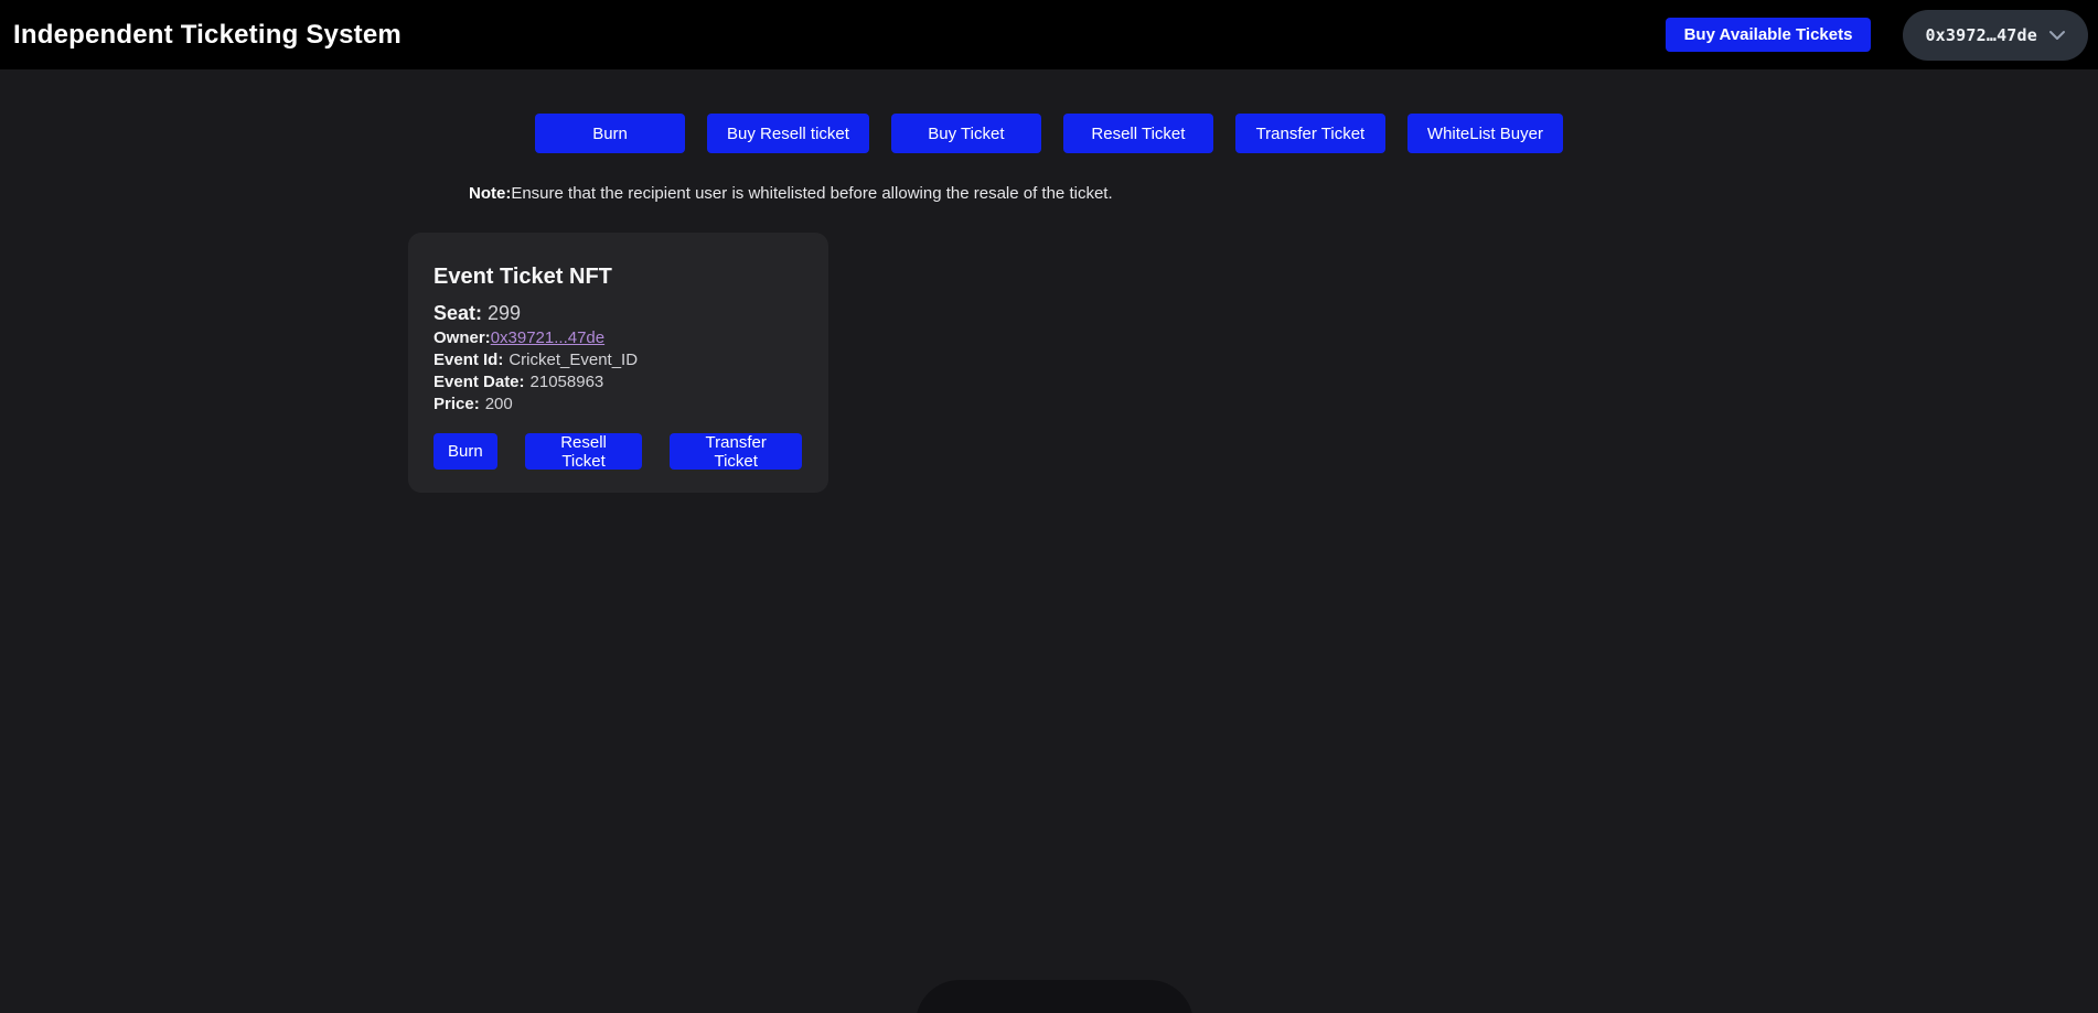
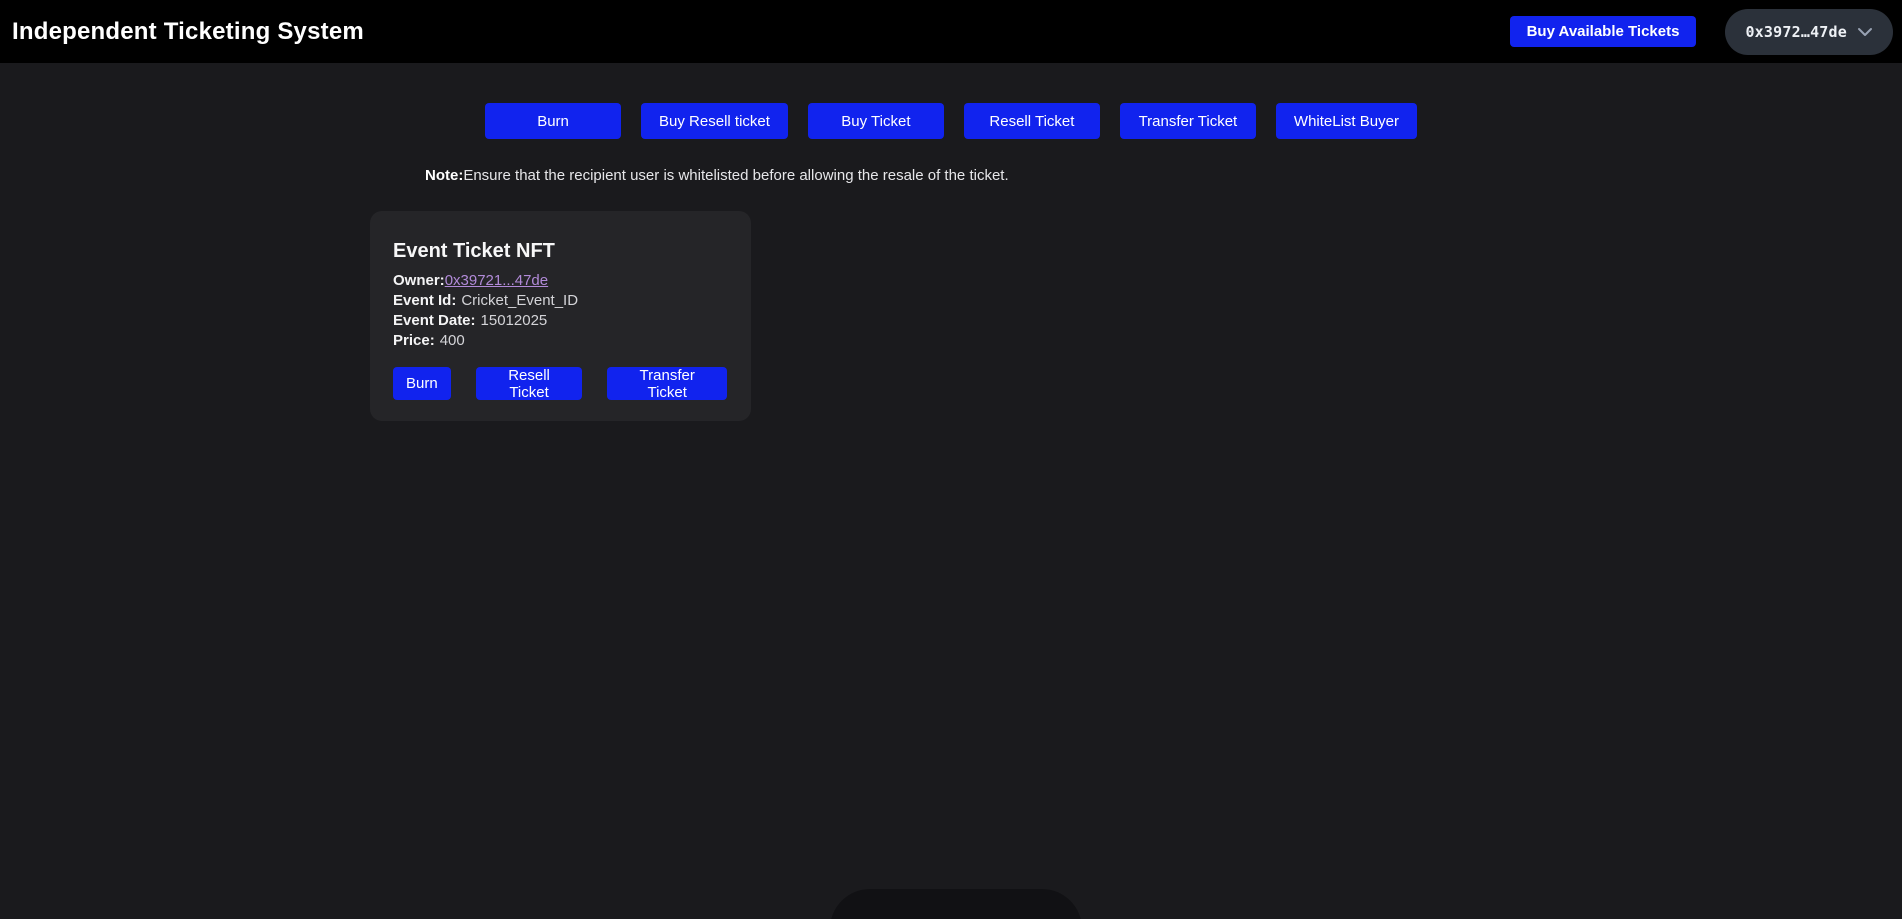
  Independent Ticketing System
  Buy Available Tickets
  0x3972…47de
  Burn
  Buy Resell ticket
  Buy Ticket
  Resell Ticket
  Transfer Ticket
  WhiteList Buyer
  Note:Ensure that the recipient user is whitelisted before allowing the resale of the ticket.
  Event Ticket NFT
- Seat: 299
  Owner:0x39721...47de
  Event Id: Cricket_Event_ID
- Event Date: 21058963
+ Event Date: 15012025
- Price: 200
+ Price: 400
  Burn
  Resell Ticket
  Transfer Ticket
